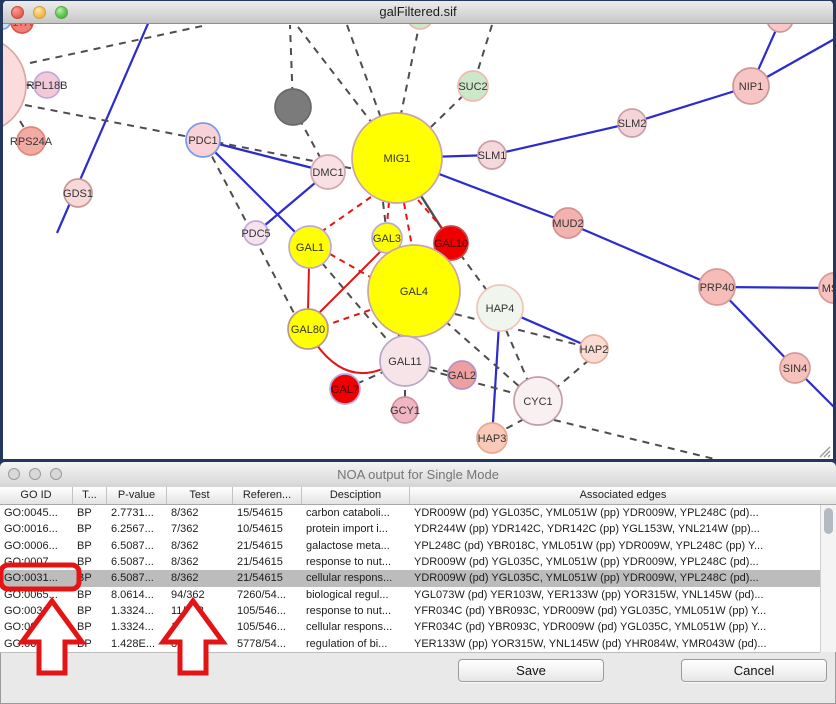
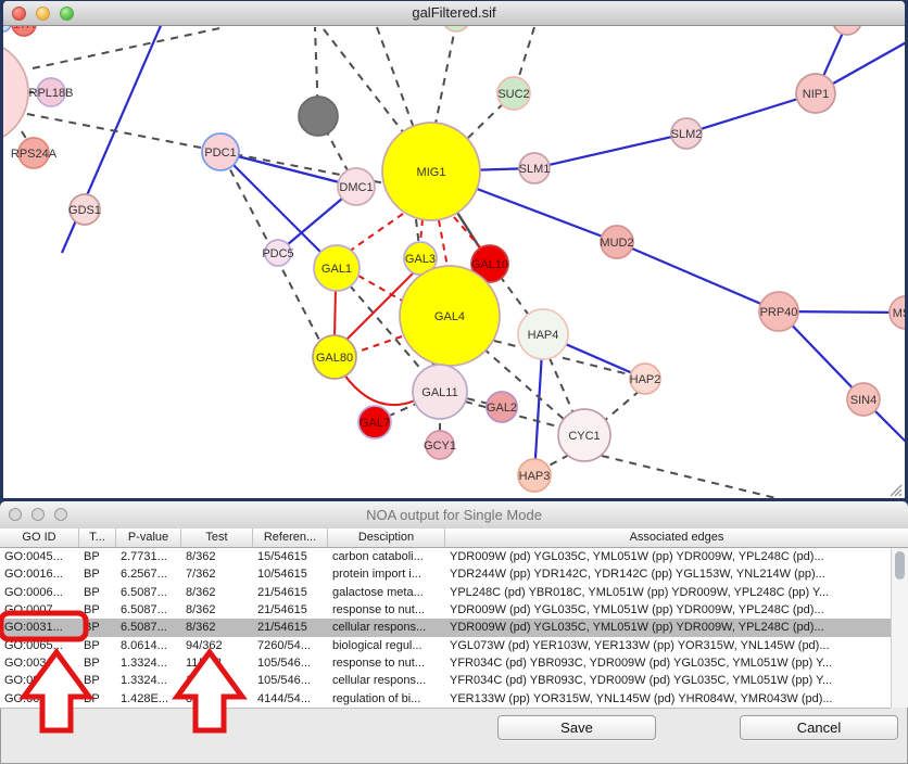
  RPL18B
  RPS24A
  GDS1
  PDC1
  MIG1
  SUC2
  SLM1
  DMC1
  SLM2
  NIP1
  MUD2
  PRP40
  SIN4
  HAP4
  HAP2
  CYC1
  HAP3
  GCY1
  PDC5
  GAL1
  GAL3
  GAL10
  GAL4
  GAL80
  GAL11
  GAL2
  GAL7
  galFiltered.sif
  NOA output for Single Mode
  GO ID
  T...
  P-value
  Test
  Referen...
  Desciption
  Associated edges
  GO:0045...
  BP
  2.7731...
  8/362
  15/54615
  carbon cataboli...
  YDR009W (pd) YGL035C, YML051W (pp) YDR009W, YPL248C (pd)...
  GO:0016...
  BP
  6.2567...
  7/362
  10/54615
  protein import i...
  YDR244W (pp) YDR142C, YDR142C (pp) YGL153W, YNL214W (pp)...
  GO:0006...
  BP
  6.5087...
  8/362
  21/54615
  galactose meta...
  YPL248C (pd) YBR018C, YML051W (pp) YDR009W, YPL248C (pp) Y...
  GO:0007...
  BP
  6.5087...
  8/362
  21/54615
  response to nut...
  YDR009W (pd) YGL035C, YML051W (pp) YDR009W, YPL248C (pd)...
  GO:0031...
  6.5087...
  8/362
  21/54615
  cellular respons...
  YDR009W (pd) YGL035C, YML051W (pp) YDR009W, YPL248C (pd)...
  GO:0065...
  BP
  8.0614...
  94/362
  7260/54...
  biological regul...
  YGL073W (pd) YER103W, YER133W (pp) YOR315W, YNL145W (pd)...
  BP
  1.3324...
  105/546...
  response to nut...
  YFR034C (pd) YBR093C, YDR009W (pd) YGL035C, YML051W (pp) Y...
  BP
  1.3324...
  105/546...
  cellular respons...
  YFR034C (pd) YBR093C, YDR009W (pd) YGL035C, YML051W (pp) Y...
  1.428E...
- 5778/54...
+ 4144/54...
  regulation of bi...
  YER133W (pp) YOR315W, YNL145W (pd) YHR084W, YMR043W (pd)...
  Save
  Cancel
